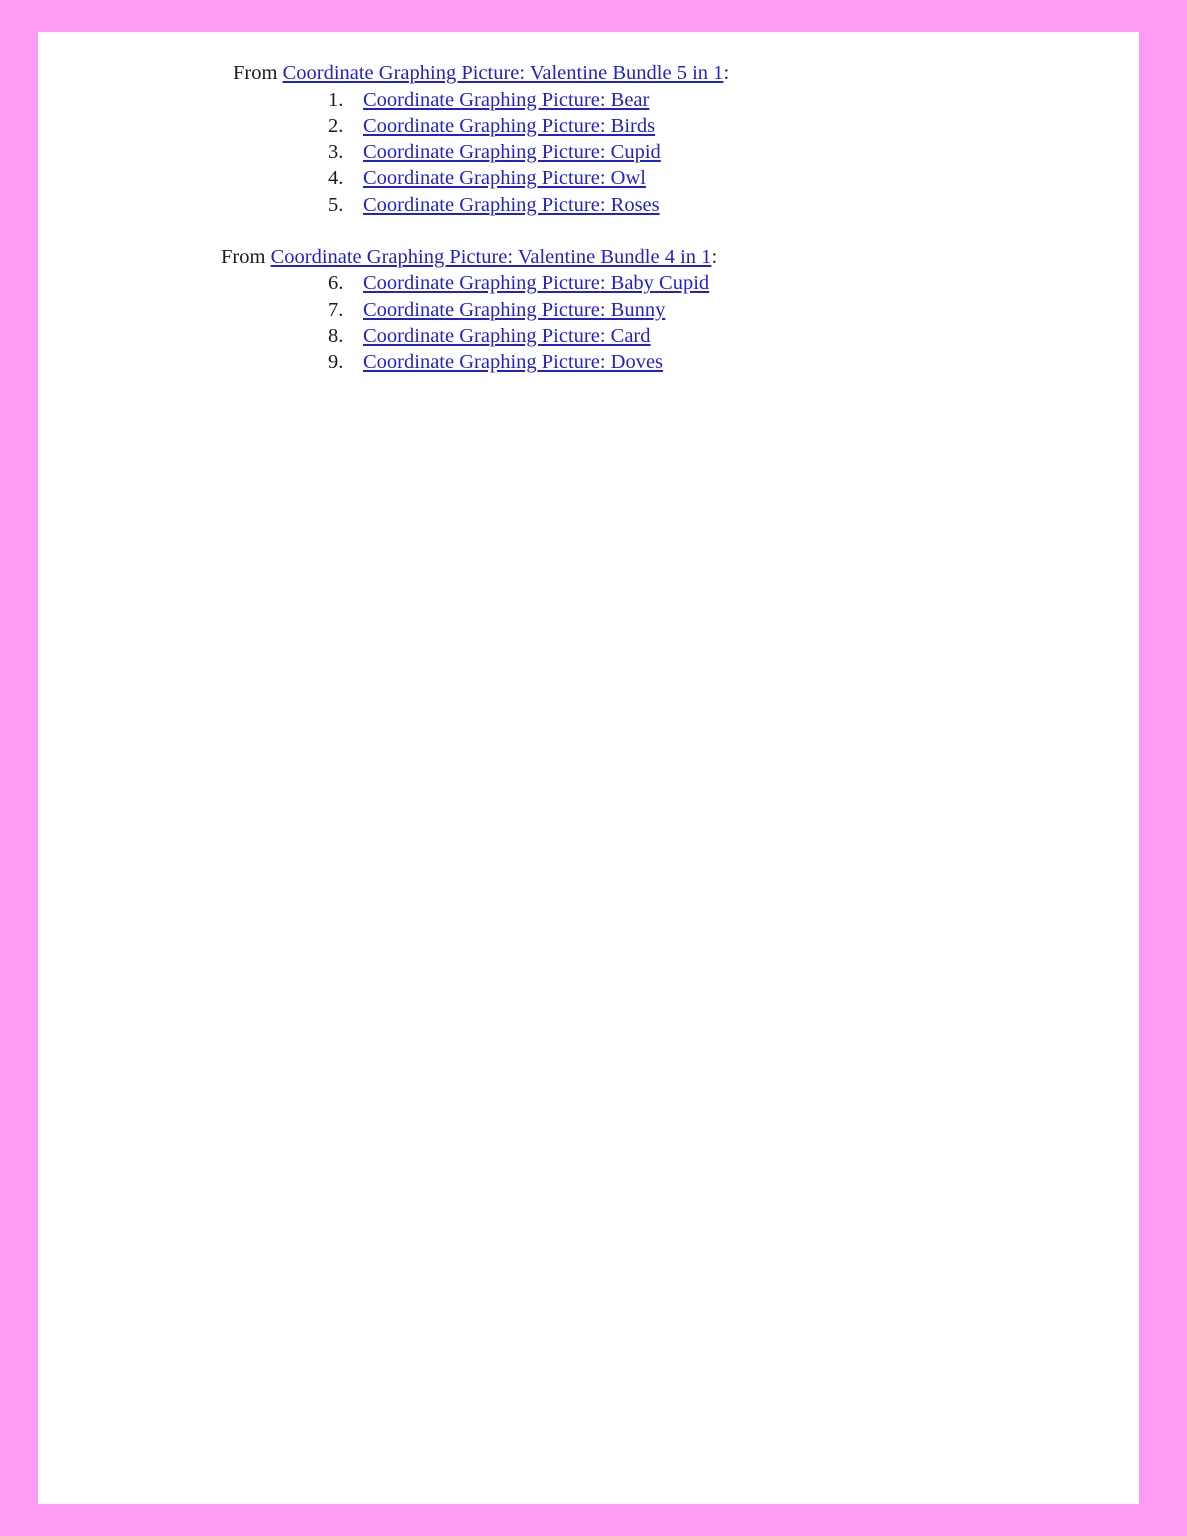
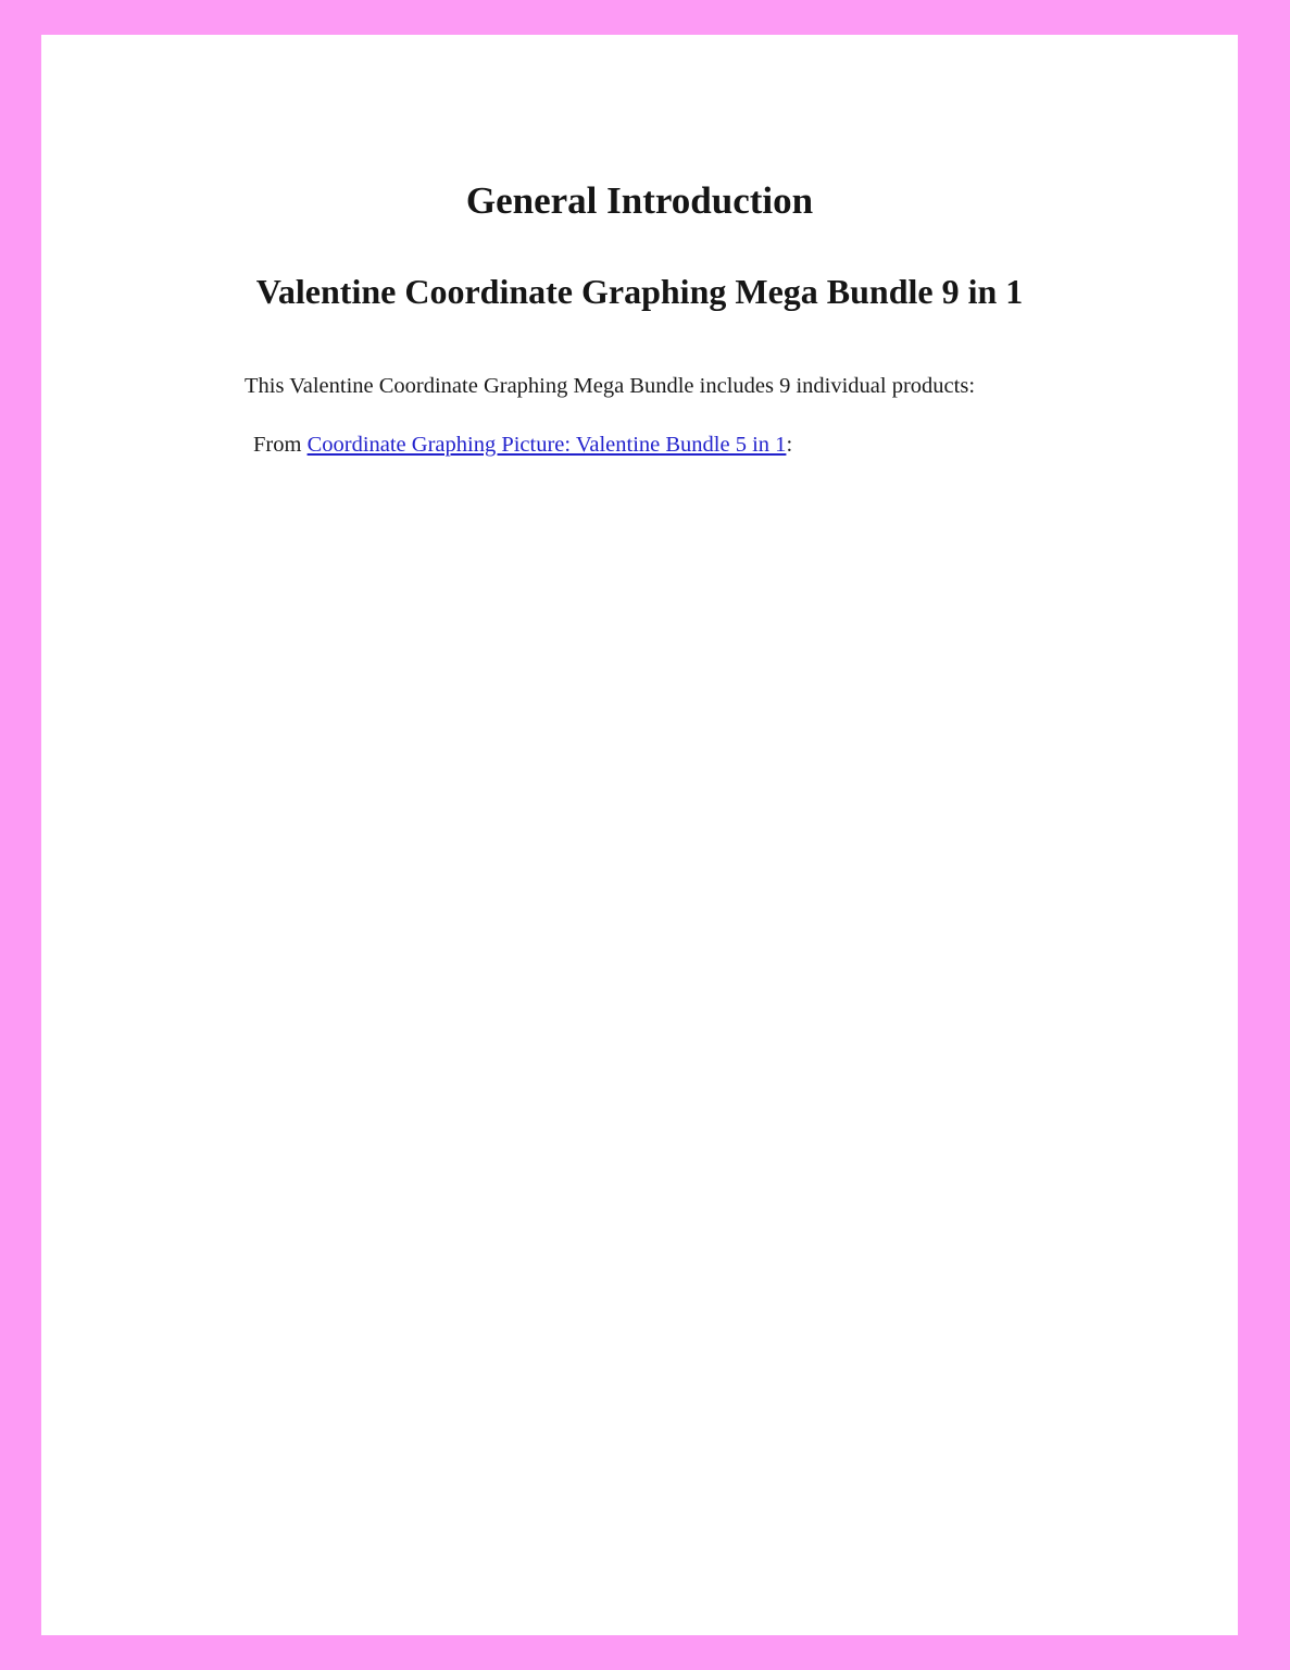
+ General Introduction
+ Valentine Coordinate Graphing Mega Bundle 9 in 1
+ This Valentine Coordinate Graphing Mega Bundle includes 9 individual products:
  From Coordinate Graphing Picture: Valentine Bundle 5 in 1:
- 1. Coordinate Graphing Picture: Bear
- 2. Coordinate Graphing Picture: Birds
- 3. Coordinate Graphing Picture: Cupid
- 4. Coordinate Graphing Picture: Owl
- 5. Coordinate Graphing Picture: Roses
- From Coordinate Graphing Picture: Valentine Bundle 4 in 1:
- 6. Coordinate Graphing Picture: Baby Cupid
- 7. Coordinate Graphing Picture: Bunny
- 8. Coordinate Graphing Picture: Card
- 9. Coordinate Graphing Picture: Doves
